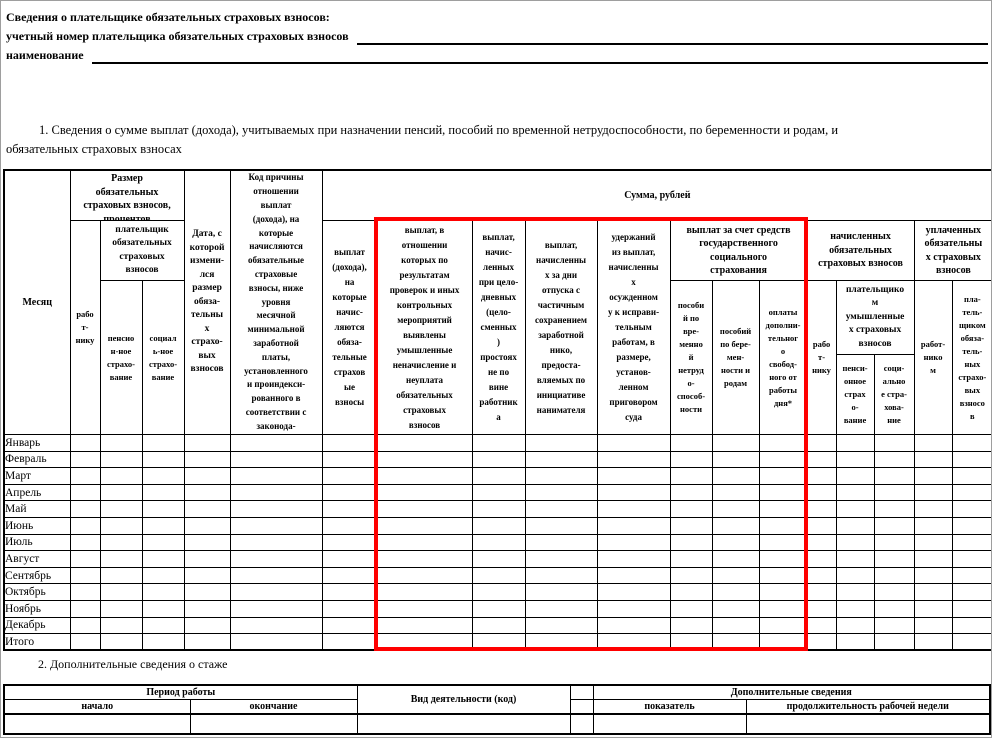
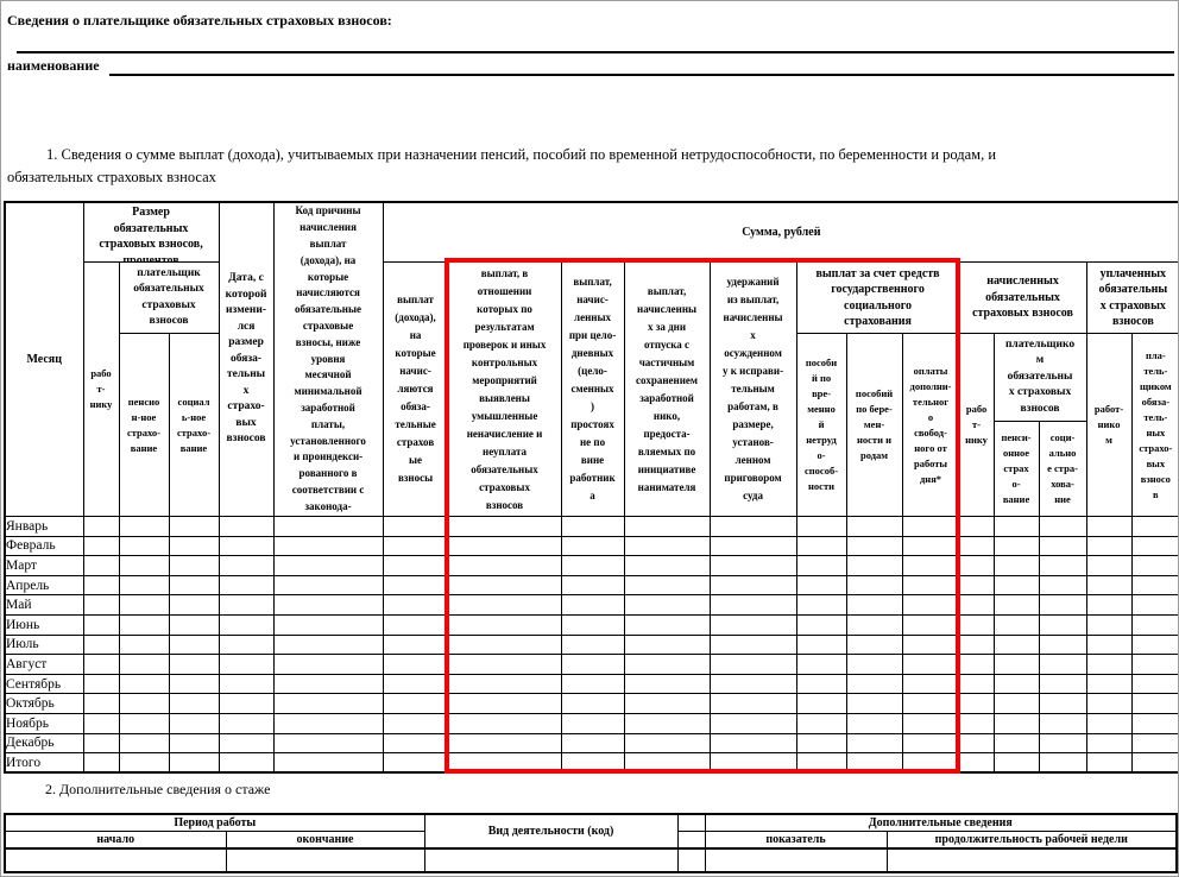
  Сведения о плательщике обязательных страховых взносов:
- учетный номер плательщика обязательных страховых взносов
  наименование
  1. Сведения о сумме выплат (дохода), учитываемых при назначении пенсий, пособий по временной нетрудоспособности, по беременности и родам, и
  обязательных страховых взносах
- Месяц	Размер обязательных страховых взносов, процентов	Дата, с которой измени- лся размер обяза- тельны х страхо- вых взносов	Код причины отношении выплат (дохода), на которые начисляются обязательные страховые взносы, ниже уровня месячной минимальной заработной платы, установленного и проиндекси- рованного в соответствии с законода-	Сумма, рублей
+ Месяц	Размер обязательных страховых взносов, процентов	Дата, с которой измени- лся размер обяза- тельны х страхо- вых взносов	Код причины начисления выплат (дохода), на которые начисляются обязательные страховые взносы, ниже уровня месячной минимальной заработной платы, установленного и проиндекси- рованного в соответствии с законода-	Сумма, рублей
  рабо т- нику	плательщик обязательных страховых взносов	выплат (дохода), на которые начис- ляются обяза- тельные страхов ые взносы	выплат, в отношении которых по результатам проверок и иных контрольных мероприятий выявлены умышленные неначисление и неуплата обязательных страховых взносов	выплат, начис- ленных при цело- дневных (цело- сменных ) простоях не по вине работник а	выплат, начисленны х за дни отпуска с частичным сохранением заработной нико, предоста- вляемых по инициативе нанимателя	удержаний из выплат, начисленны х осужденном у к исправи- тельным работам, в размере, установ- ленном приговором суда	выплат за счет средств государственного социального страхования	начисленных обязательных страховых взносов	уплаченных обязательны х страховых взносов
- пенсио н-ное страхо- вание	социал ь-ное страхо- вание	пособи й по вре- менно й нетруд о- способ- ности	пособий по бере- мен- ности и родам	оплаты дополни- тельног о свобод- ного от работы дня*	рабо т- нику	плательщико м умышленные х страховых взносов	работ- нико м	пла- тель- щиком обяза- тель- ных страхо- вых взносо в
+ пенсио н-ное страхо- вание	социал ь-ное страхо- вание	пособи й по вре- менно й нетруд о- способ- ности	пособий по бере- мен- ности и родам	оплаты дополни- тельног о свобод- ного от работы дня*	рабо т- нику	плательщико м обязательны х страховых взносов	работ- нико м	пла- тель- щиком обяза- тель- ных страхо- вых взносо в
  пенси- онное страх о- вание	соци- ально е стра- хова- ние
  Январь
  Февраль
  Март
  Апрель
  Май
  Июнь
  Июль
  Август
  Сентябрь
  Октябрь
  Ноябрь
  Декабрь
  Итого
  2. Дополнительные сведения о стаже
  Период работы	Вид деятельности (код)		Дополнительные сведения
  начало	окончание		показатель	продолжительность рабочей недели
